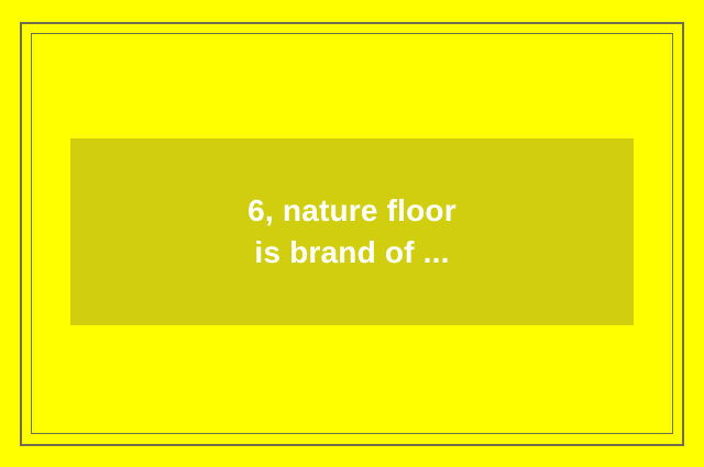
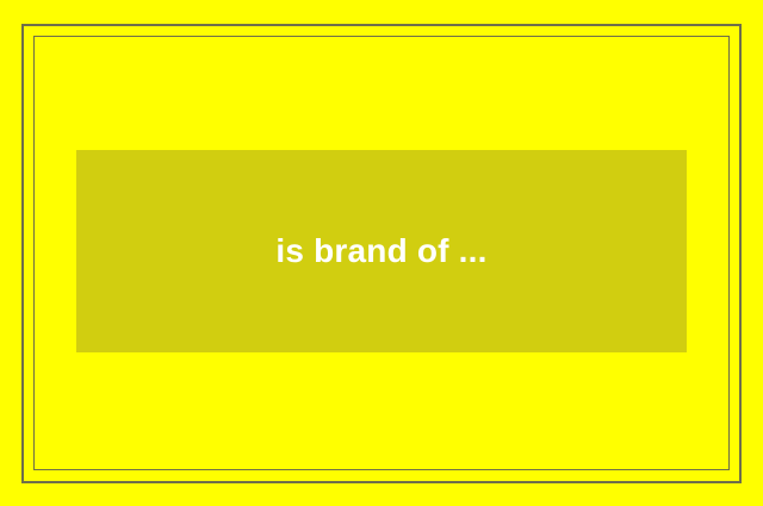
- 6, nature floor
  is brand of ...
